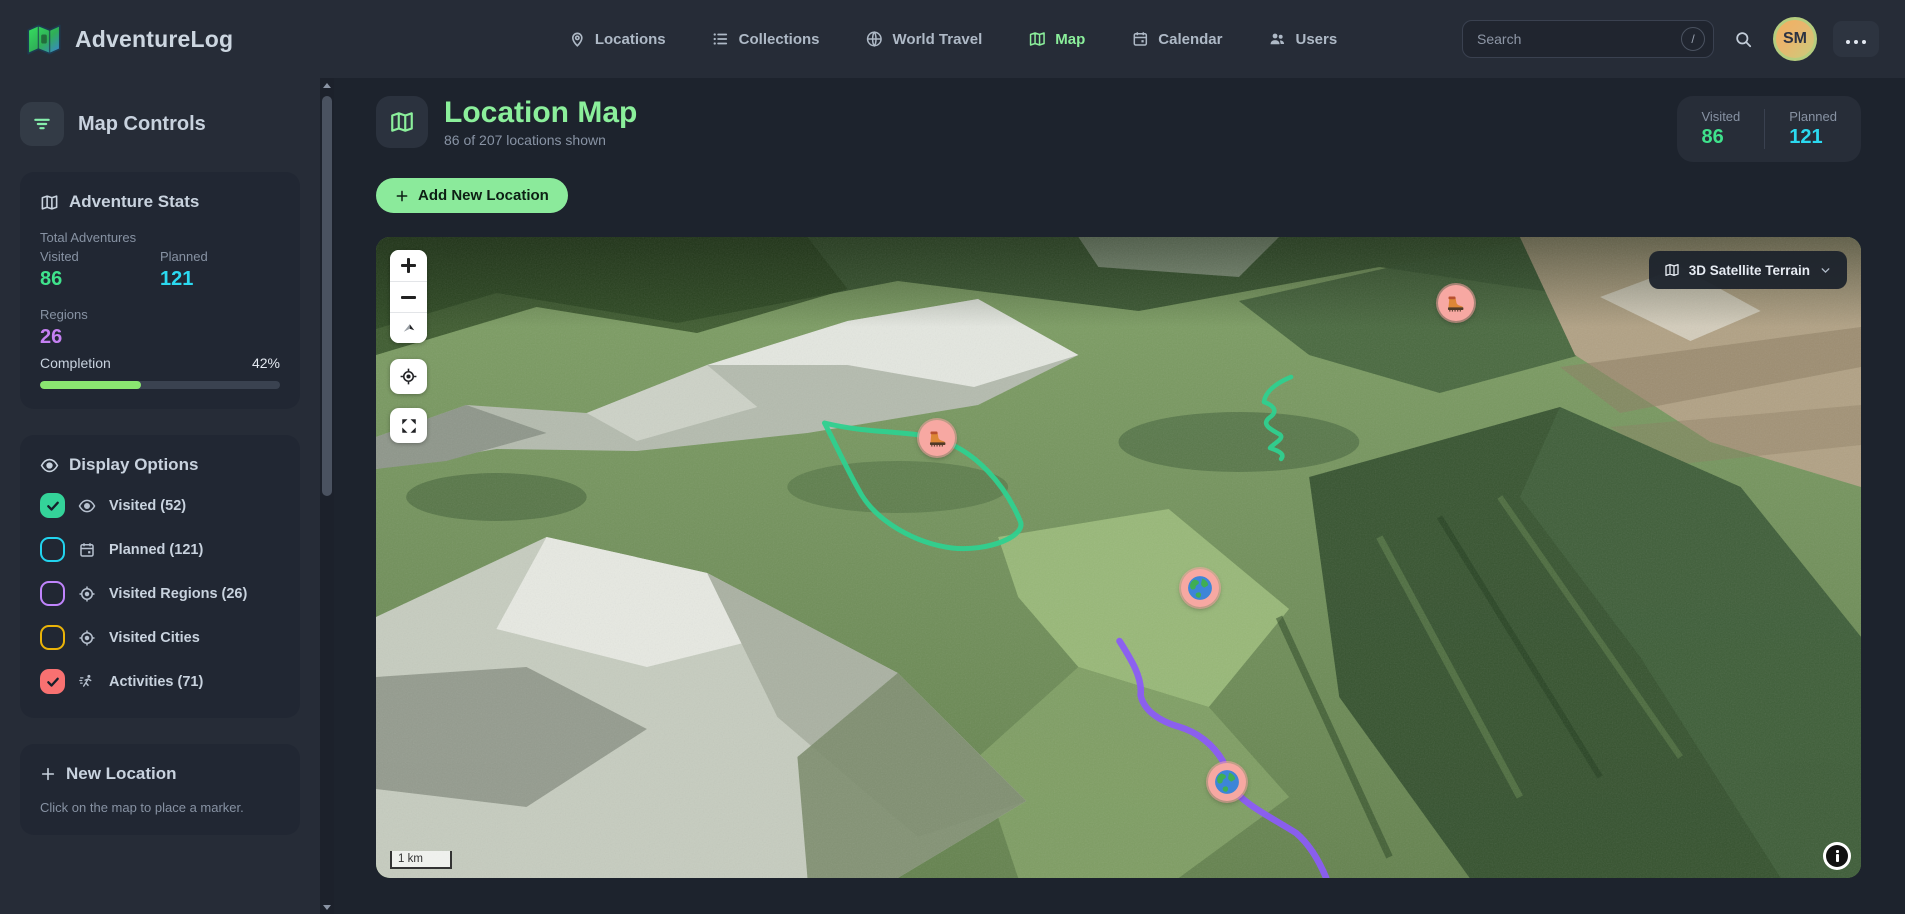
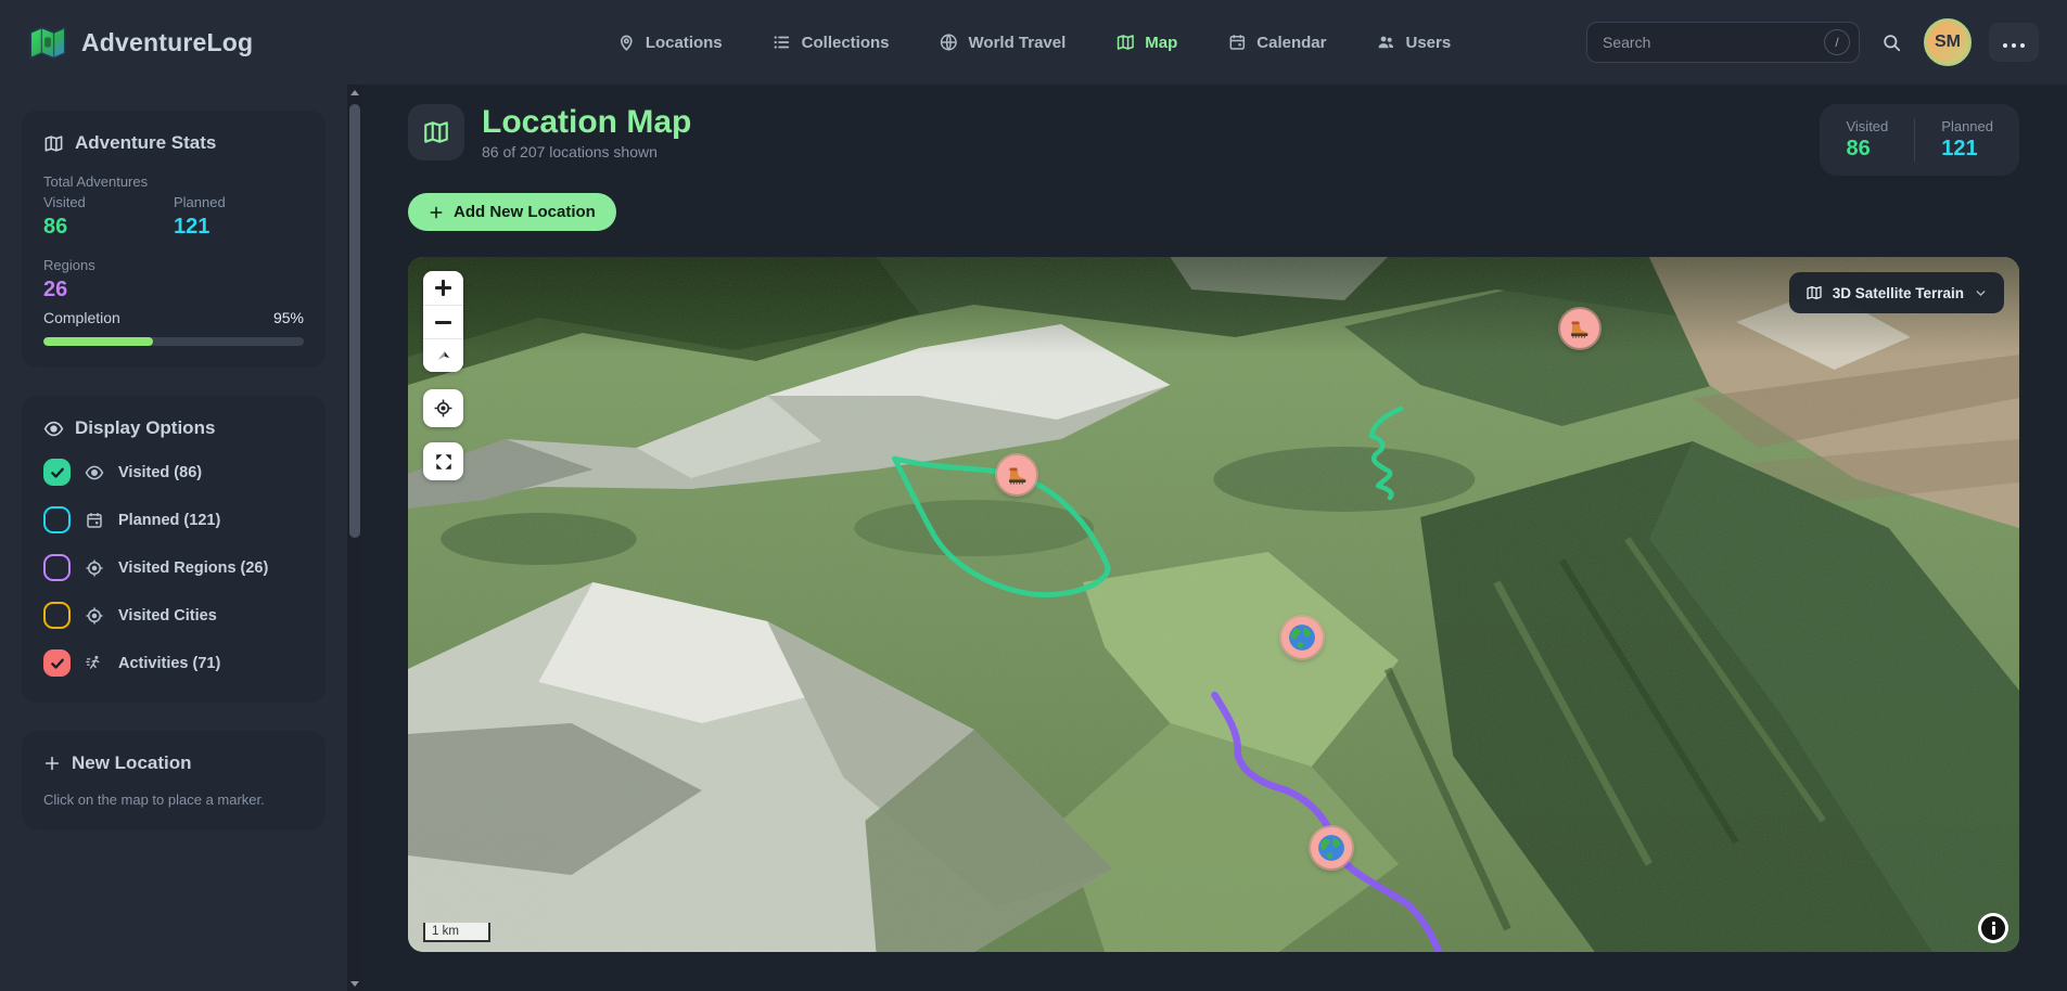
  AdventureLog
  Locations
  Collections
  World Travel
  Map
  Calendar
  Users
  Search
  /
  SM
- Map Controls
  Adventure Stats
  Total Adventures
  Visited
  86
  Planned
  121
  Regions
  26
  Completion
- 42%
+ 95%
  Display Options
- Visited (52)
+ Visited (86)
  Planned (121)
  Visited Regions (26)
  Visited Cities
  Activities (71)
  New Location
  Click on the map to place a marker.
  Location Map
  86 of 207 locations shown
  Visited
  86
  Planned
  121
  Add New Location
  3D Satellite Terrain
  1 km
